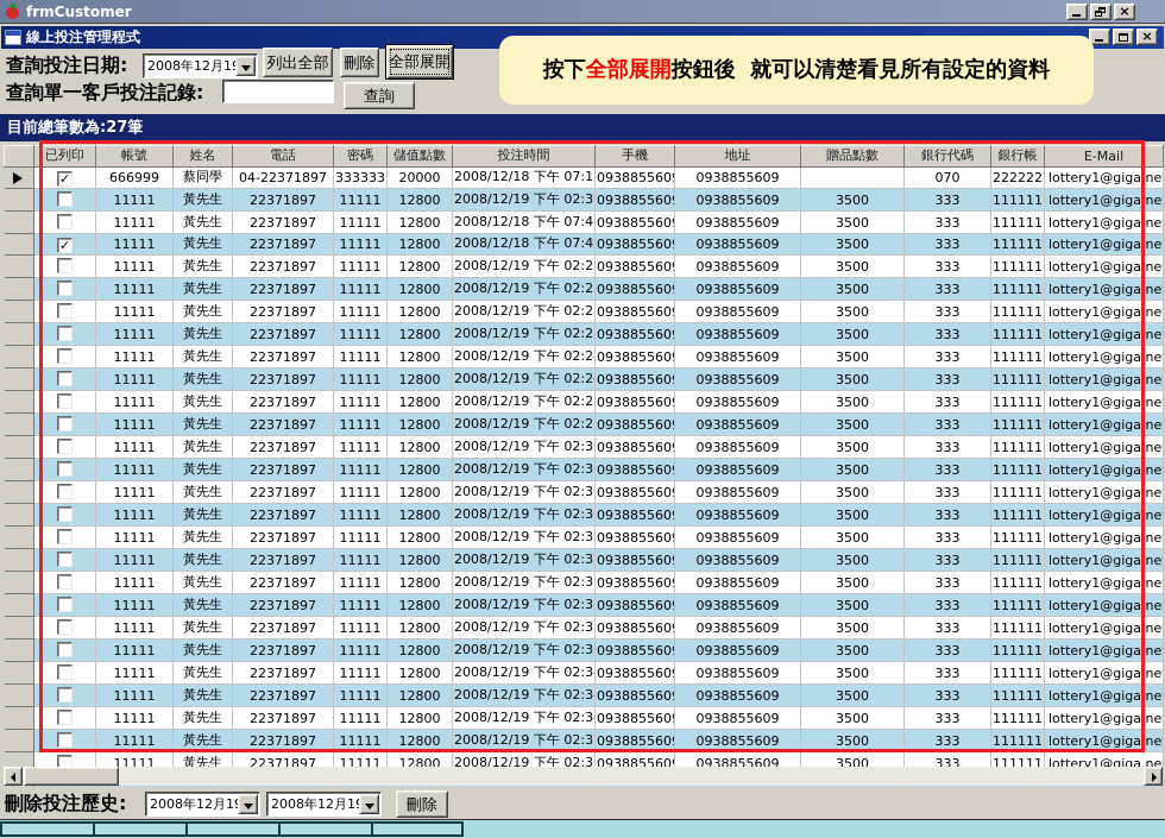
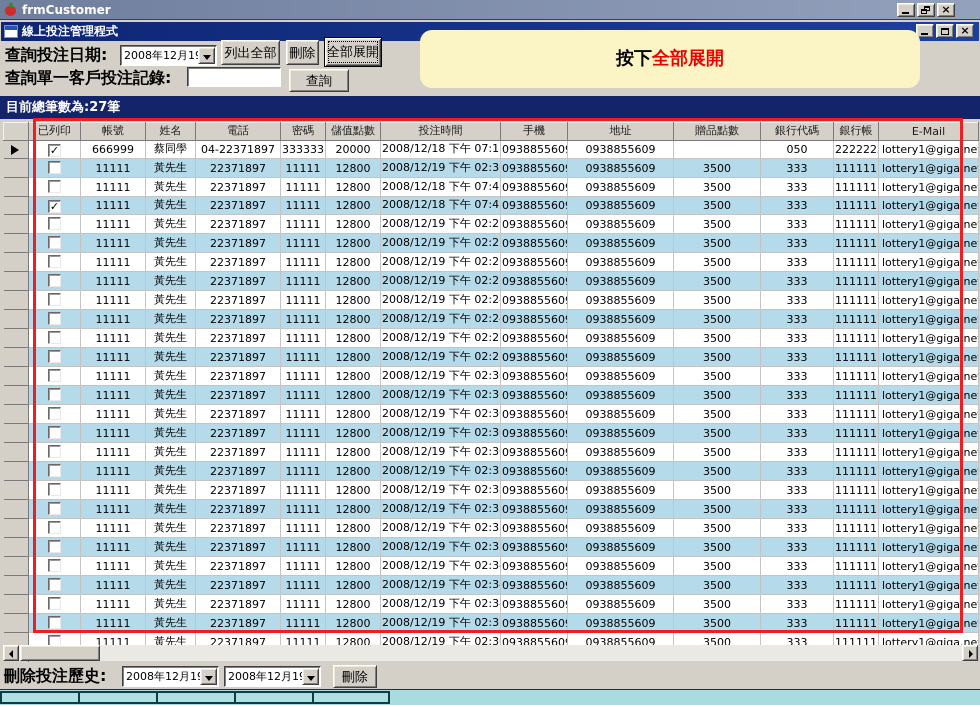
  frmCustomer
  ×
  線上投注管理程式
  ×
  查詢投注日期:
  2008年12月1
  列出全部
  刪除
  全部展開
  查詢單一客戶投注記錄:
  查詢
  按下
  全部展開
- 按鈕後 就可以清楚看見所有設定的資料
  目前總筆數為:27筆
  	已列印	帳號	姓名	電話	密碼	儲值點數	投注時間	手機	地址	贈品點數	銀行代碼	銀行帳	E-Mail
- 	✓	666999	蔡同學	04-22371897	333333	20000	2008/12/18 下午 07:1	093885560	0938855609		070	222222	lottery1@giga.ne
+ 	✓	666999	蔡同學	04-22371897	333333	20000	2008/12/18 下午 07:1	093885560	0938855609		050	222222	lottery1@giga.ne
  		11111	黃先生	22371897	11111	12800	2008/12/19 下午 02:3	093885560	0938855609	3500	333	111111	lottery1@giga.ne
  		11111	黃先生	22371897	11111	12800	2008/12/18 下午 07:4	093885560	0938855609	3500	333	111111	lottery1@giga.ne
  	✓	11111	黃先生	22371897	11111	12800	2008/12/18 下午 07:4	093885560	0938855609	3500	333	111111	lottery1@giga.ne
  		11111	黃先生	22371897	11111	12800	2008/12/19 下午 02:2	093885560	0938855609	3500	333	111111	lottery1@giga.ne
  		11111	黃先生	22371897	11111	12800	2008/12/19 下午 02:2	093885560	0938855609	3500	333	111111	lottery1@giga.ne
  		11111	黃先生	22371897	11111	12800	2008/12/19 下午 02:2	093885560	0938855609	3500	333	111111	lottery1@giga.ne
  		11111	黃先生	22371897	11111	12800	2008/12/19 下午 02:2	093885560	0938855609	3500	333	111111	lottery1@giga.ne
  		11111	黃先生	22371897	11111	12800	2008/12/19 下午 02:2	093885560	0938855609	3500	333	111111	lottery1@giga.ne
  		11111	黃先生	22371897	11111	12800	2008/12/19 下午 02:2	093885560	0938855609	3500	333	111111	lottery1@giga.ne
  		11111	黃先生	22371897	11111	12800	2008/12/19 下午 02:2	093885560	0938855609	3500	333	111111	lottery1@giga.ne
  		11111	黃先生	22371897	11111	12800	2008/12/19 下午 02:2	093885560	0938855609	3500	333	111111	lottery1@giga.ne
  		11111	黃先生	22371897	11111	12800	2008/12/19 下午 02:3	093885560	0938855609	3500	333	111111	lottery1@giga.ne
  		11111	黃先生	22371897	11111	12800	2008/12/19 下午 02:3	093885560	0938855609	3500	333	111111	lottery1@giga.ne
  		11111	黃先生	22371897	11111	12800	2008/12/19 下午 02:3	093885560	0938855609	3500	333	111111	lottery1@giga.ne
  		11111	黃先生	22371897	11111	12800	2008/12/19 下午 02:3	093885560	0938855609	3500	333	111111	lottery1@giga.ne
  		11111	黃先生	22371897	11111	12800	2008/12/19 下午 02:3	093885560	0938855609	3500	333	111111	lottery1@giga.ne
  		11111	黃先生	22371897	11111	12800	2008/12/19 下午 02:3	093885560	0938855609	3500	333	111111	lottery1@giga.ne
  		11111	黃先生	22371897	11111	12800	2008/12/19 下午 02:3	093885560	0938855609	3500	333	111111	lottery1@giga.ne
  		11111	黃先生	22371897	11111	12800	2008/12/19 下午 02:3	093885560	0938855609	3500	333	111111	lottery1@giga.ne
  		11111	黃先生	22371897	11111	12800	2008/12/19 下午 02:3	093885560	0938855609	3500	333	111111	lottery1@giga.ne
  		11111	黃先生	22371897	11111	12800	2008/12/19 下午 02:3	093885560	0938855609	3500	333	111111	lottery1@giga.ne
  		11111	黃先生	22371897	11111	12800	2008/12/19 下午 02:3	093885560	0938855609	3500	333	111111	lottery1@giga.ne
  		11111	黃先生	22371897	11111	12800	2008/12/19 下午 02:3	093885560	0938855609	3500	333	111111	lottery1@giga.ne
  		11111	黃先生	22371897	11111	12800	2008/12/19 下午 02:3	093885560	0938855609	3500	333	111111	lottery1@giga.ne
  		11111	黃先生	22371897	11111	12800	2008/12/19 下午 02:3	093885560	0938855609	3500	333	111111	lottery1@giga.ne
  		11111	黃先生	22371897	11111	12800	2008/12/19 下午 02:3	093885560	0938855609	3500	333	111111	lottery1@giga.ne
  刪除投注歷史:
  2008年12月1
  2008年12月1
  刪除
